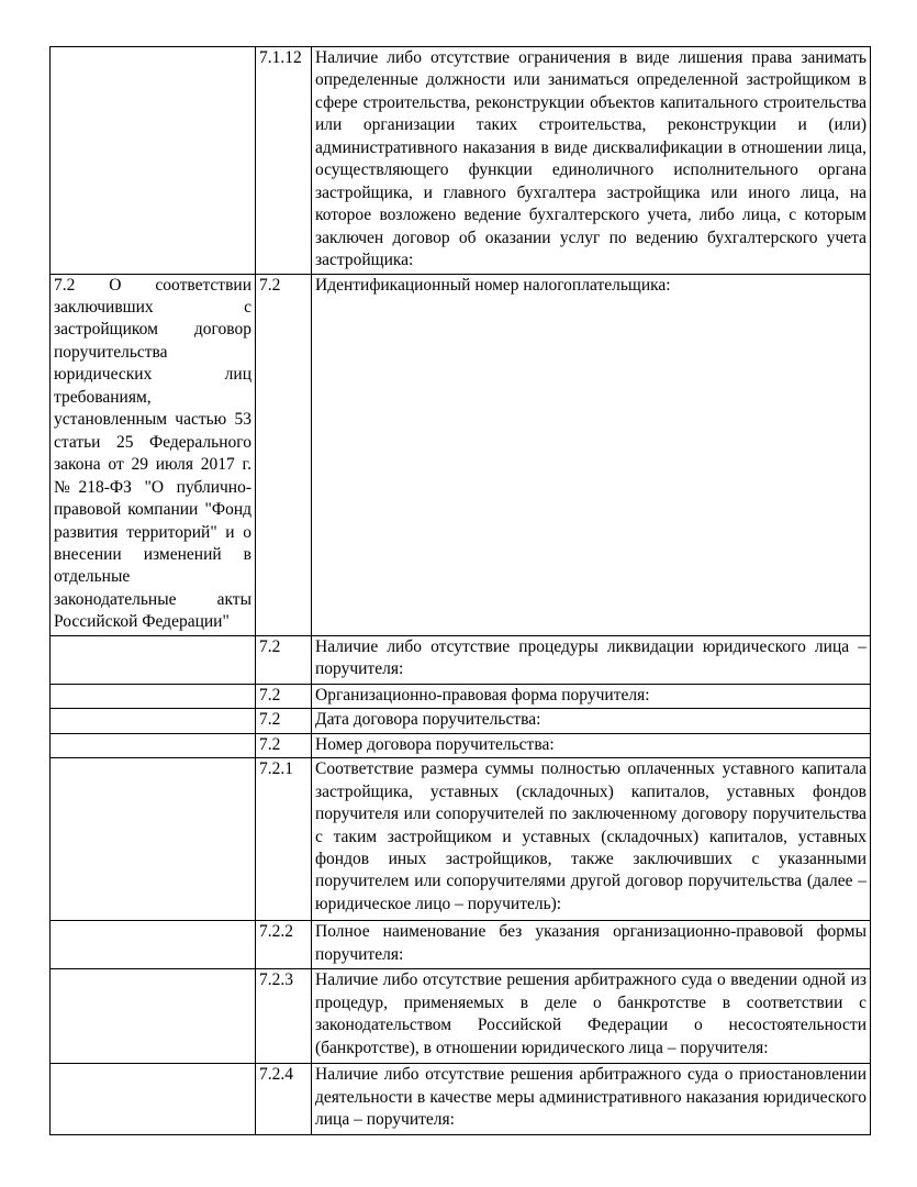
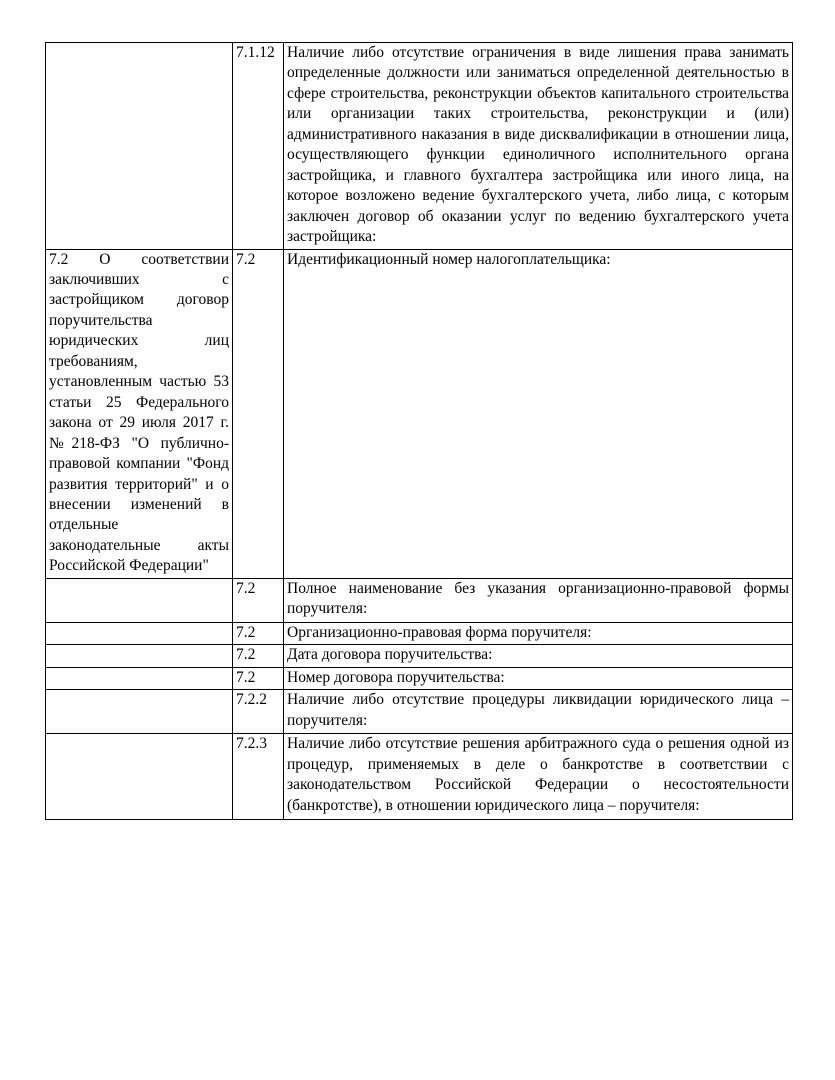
- 	7.1.12	Наличие либо отсутствие ограничения в виде лишения права занимать определенные должности или заниматься определенной застройщиком в сфере строительства, реконструкции объектов капитального строительства или организации таких строительства, реконструкции и (или) административного наказания в виде дисквалификации в отношении лица, осуществляющего функции единоличного исполнительного органа застройщика, и главного бухгалтера застройщика или иного лица, на которое возложено ведение бухгалтерского учета, либо лица, с которым заключен договор об оказании услуг по ведению бухгалтерского учета застройщика:
+ 	7.1.12	Наличие либо отсутствие ограничения в виде лишения права занимать определенные должности или заниматься определенной деятельностью в сфере строительства, реконструкции объектов капитального строительства или организации таких строительства, реконструкции и (или) административного наказания в виде дисквалификации в отношении лица, осуществляющего функции единоличного исполнительного органа застройщика, и главного бухгалтера застройщика или иного лица, на которое возложено ведение бухгалтерского учета, либо лица, с которым заключен договор об оказании услуг по ведению бухгалтерского учета застройщика:
  7.2 О соответствии заключивших с застройщиком договор поручительства юридических лиц требованиям, установленным частью 53 статьи 25 Федерального закона от 29 июля 2017 г. №218-ФЗ "О публично-правовой компании "Фонд развития территорий" и о внесении изменений в отдельные законодательные акты Российской Федерации"	7.2	Идентификационный номер налогоплательщика:
- 	7.2	Наличие либо отсутствие процедуры ликвидации юридического лица – поручителя:
+ 	7.2	Полное наименование без указания организационно-правовой формы поручителя:
  	7.2	Организационно-правовая форма поручителя:
  	7.2	Дата договора поручительства:
  	7.2	Номер договора поручительства:
- 	7.2.1	Соответствие размера суммы полностью оплаченных уставного капитала застройщика, уставных (складочных) капиталов, уставных фондов поручителя или сопоручителей по заключенному договору поручительства с таким застройщиком и уставных (складочных) капиталов, уставных фондов иных застройщиков, также заключивших с указанными поручителем или сопоручителями другой договор поручительства (далее – юридическое лицо – поручитель):
- 	7.2.2	Полное наименование без указания организационно-правовой формы поручителя:
+ 	7.2.2	Наличие либо отсутствие процедуры ликвидации юридического лица – поручителя:
- 	7.2.3	Наличие либо отсутствие решения арбитражного суда о введении одной из процедур, применяемых в деле о банкротстве в соответствии с законодательством Российской Федерации о несостоятельности (банкротстве), в отношении юридического лица – поручителя:
+ 	7.2.3	Наличие либо отсутствие решения арбитражного суда о решения одной из процедур, применяемых в деле о банкротстве в соответствии с законодательством Российской Федерации о несостоятельности (банкротстве), в отношении юридического лица – поручителя:
- 	7.2.4	Наличие либо отсутствие решения арбитражного суда о приостановлении деятельности в качестве меры административного наказания юридического лица – поручителя:
